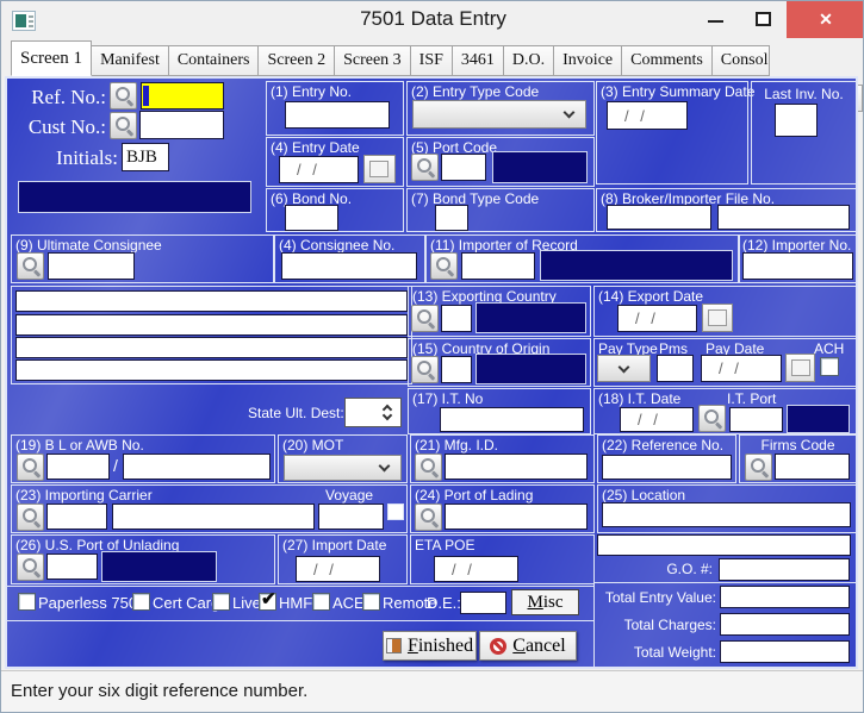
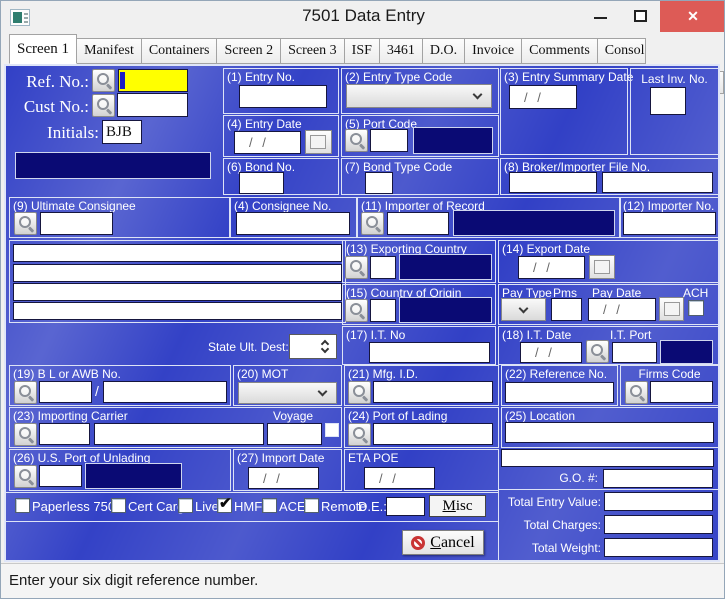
  7501 Data Entry
  ✕
  Screen 1
  Manifest
  Containers
  Screen 2
  Screen 3
  ISF
  3461
  D.O.
  Invoice
  Comments
  Consol
  Ref. No.:
  Cust No.:
  Initials:
  BJB
  (1) Entry No.
  (2) Entry Type Code
  (3) Entry Summary Date
  / /
  Last Inv. No.
  (4) Entry Date
  / /
  (5) Port Code
  (6) Bond No.
  (7) Bond Type Code
  (8) Broker/Importer File No.
  (9) Ultimate Consignee
  (4) Consignee No.
  (11) Importer of Record
  (12) Importer No.
  (13) Exporting Country
  (14) Export Date
  / /
  (15) Country of Origin
  Pay Type
  Pms
  Pay Date
  ACH
  / /
  (17) I.T. No
  (18) I.T. Date
  I.T. Port
  / /
  State Ult. Dest:
  (19) B L or AWB No.
  /
  (20) MOT
  (21) Mfg. I.D.
  (22) Reference No.
  Firms Code
  (23) Importing Carrier
  Voyage
  (24) Port of Lading
  (25) Location
  (26) U.S. Port of Unlading
  (27) Import Date
  / /
  ETA POE
  / /
  G.O. #:
  Paperless 75
  Cert Car
  Live
  ✔
  HMF
  ACE
  Remote
  D.E.
  Misc
- Finished
  Cancel
  Total Entry Value:
  Total Charges:
  Total Weight:
  Enter your six digit reference number.
